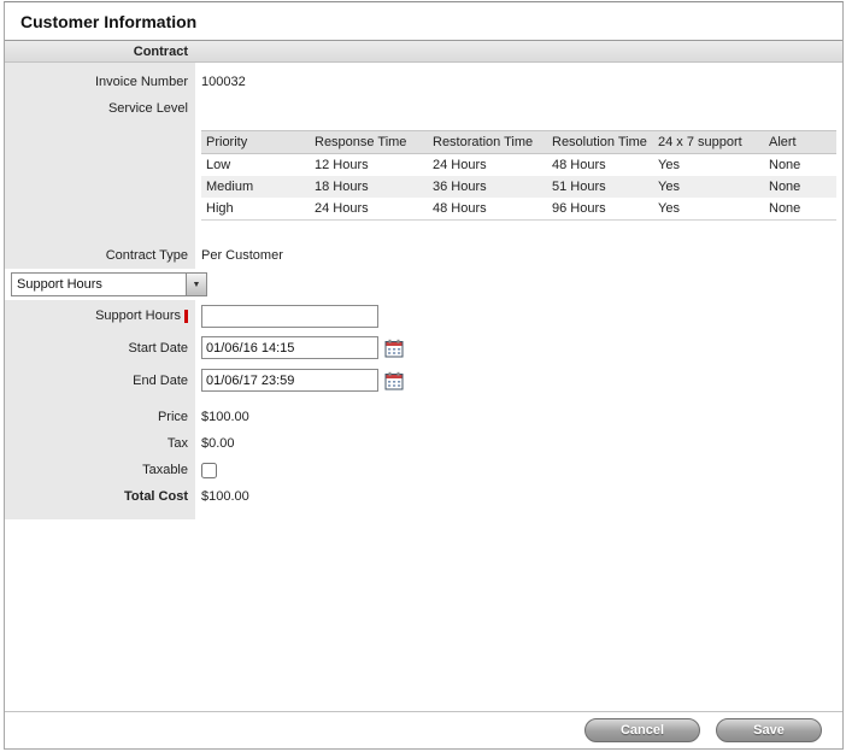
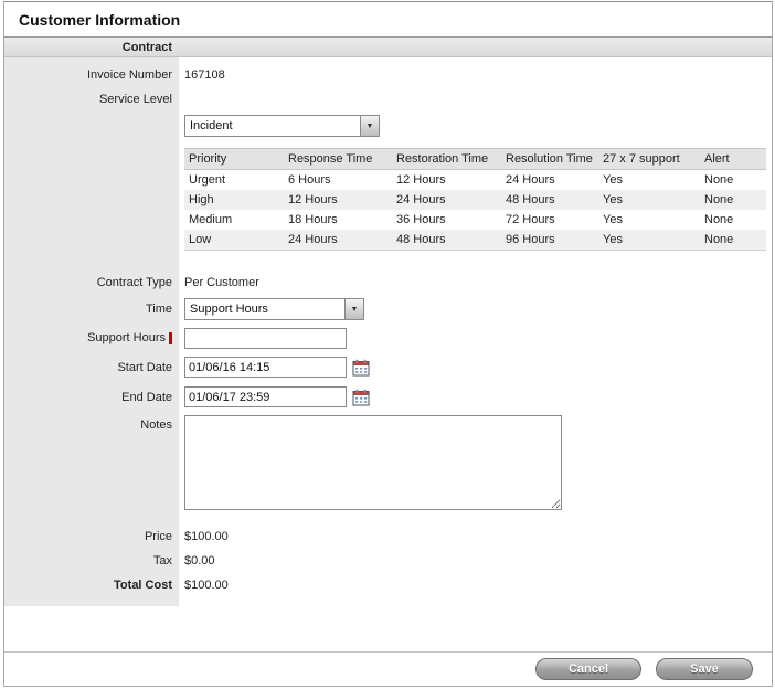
  Customer Information
  Contract
  Invoice Number
- 100032
+ 167108
  Service Level
+ Incident
- Priority	Response Time	Restoration Time	Resolution Time	24 x 7 support	Alert
+ Priority	Response Time	Restoration Time	Resolution Time	27 x 7 support	Alert
+ Urgent	6 Hours	12 Hours	24 Hours	Yes	None
- Low	12 Hours	24 Hours	48 Hours	Yes	None
+ High	12 Hours	24 Hours	48 Hours	Yes	None
- Medium	18 Hours	36 Hours	51 Hours	Yes	None
+ Medium	18 Hours	36 Hours	72 Hours	Yes	None
- High	24 Hours	48 Hours	96 Hours	Yes	None
+ Low	24 Hours	48 Hours	96 Hours	Yes	None
  Contract Type
  Per Customer
+ Time
  Support Hours
  Support Hours
  Start Date
  01/06/16 14:15
  End Date
  01/06/17 23:59
+ Notes
  Price
  $100.00
  Tax
  $0.00
- Taxable
  Total Cost
  $100.00
  Cancel
  Save
